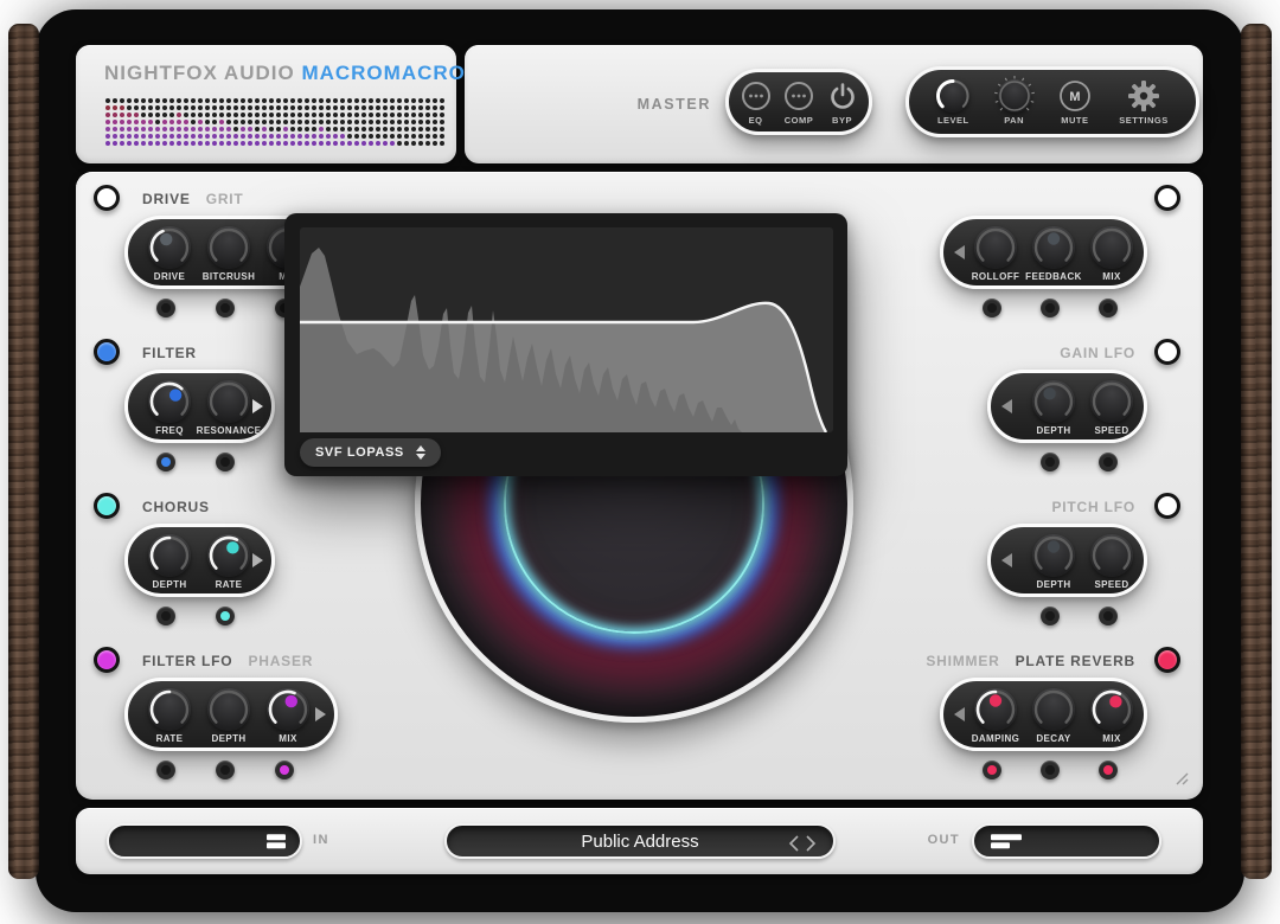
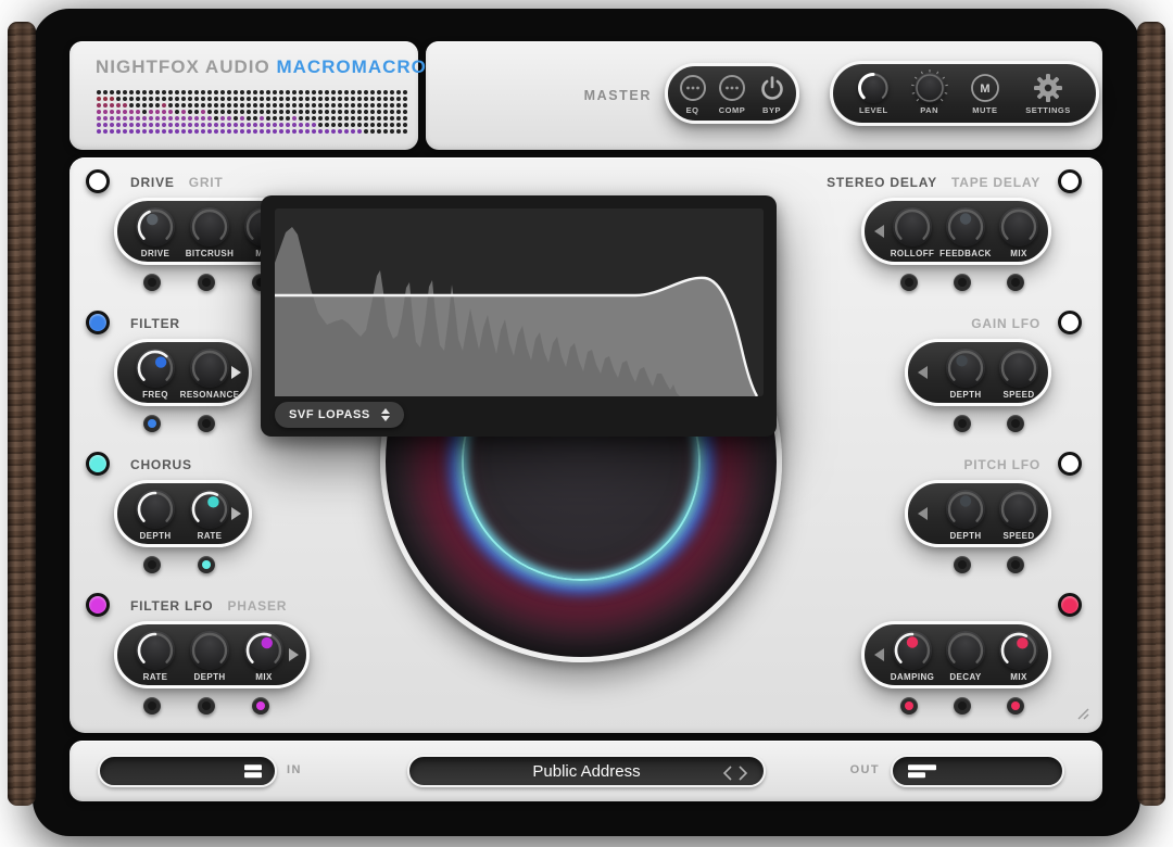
  NIGHTFOX AUDIO MACROMACRO
  MASTER
  EQ
  COMP
  BYP
  LEVEL
  PAN
  M
  MUTE
  SETTINGS
  DRIVE GRIT
  DRIVE
  BITCRUSH
  FILTER
  FREQ
  RESONANCE
  CHORUS
  DEPTH
  RATE
  FILTER LFO PHASER
  RATE
  DEPTH
  MIX
+ STEREO DELAY TAPE DELAY
  ROLLOFF
  FEEDBACK
  MIX
  GAIN LFO
  DEPTH
  SPEED
  PITCH LFO
  DEPTH
  SPEED
- SHIMMER PLATE REVERB
  DAMPING
  DECAY
  MIX
  SVF LOPASS
  IN
  Public Address
  OUT
